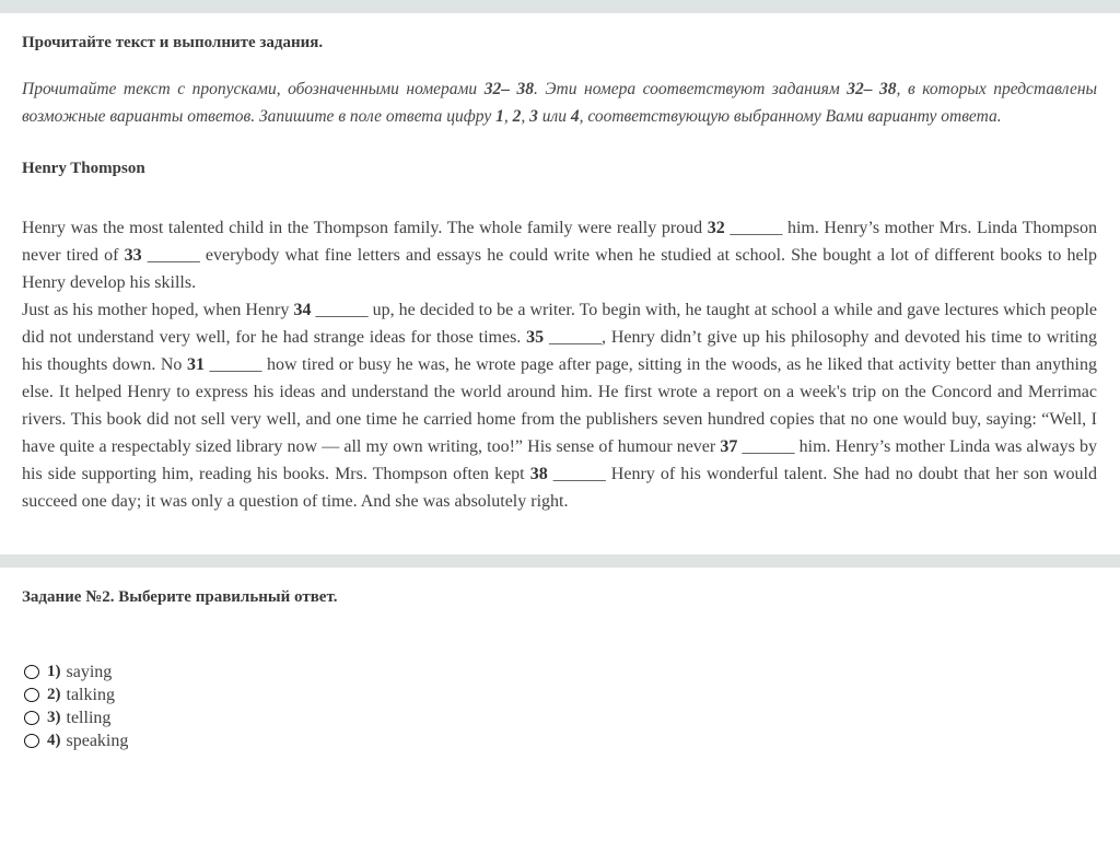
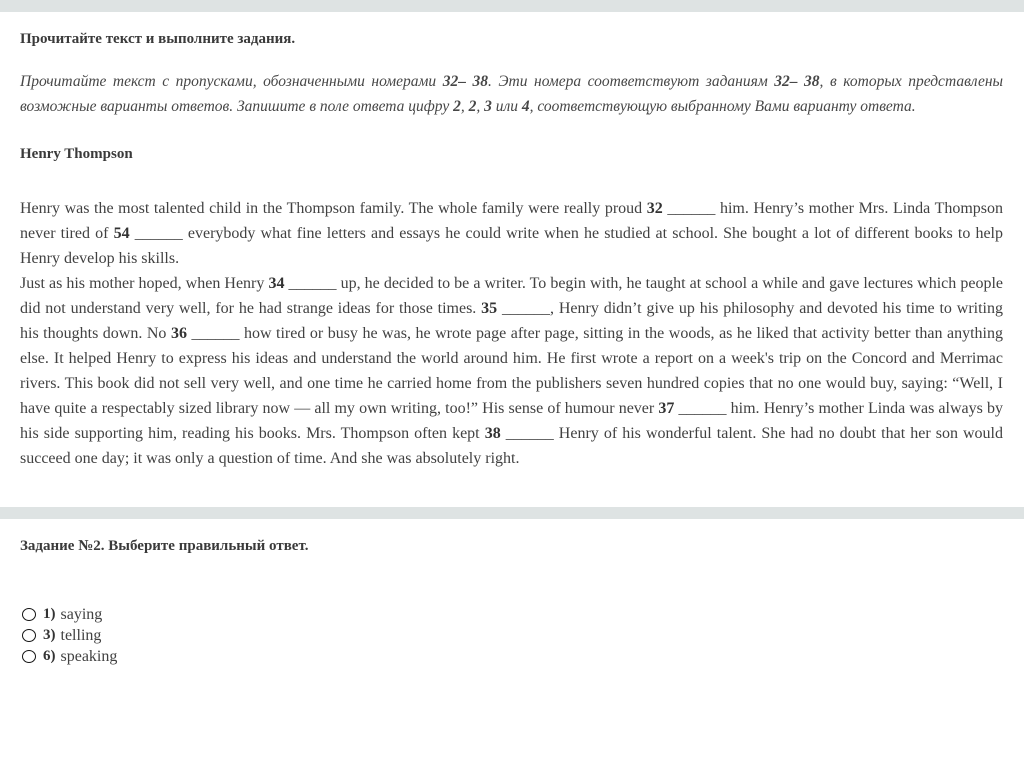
  Прочитайте текст и выполните задания.
- Прочитайте текст с пропусками, обозначенными номерами 32– 38. Эти номера соответствуют заданиям 32– 38, в которых представлены возможные варианты ответов. Запишите в поле ответа цифру 1, 2, 3 или 4, соответствующую выбранному Вами варианту ответа.
+ Прочитайте текст с пропусками, обозначенными номерами 32– 38. Эти номера соответствуют заданиям 32– 38, в которых представлены возможные варианты ответов. Запишите в поле ответа цифру 2, 2, 3 или 4, соответствующую выбранному Вами варианту ответа.
  Henry Thompson
- Henry was the most talented child in the Thompson family. The whole family were really proud 32 ______ him. Henry’s mother Mrs. Linda Thompson never tired of 33 ______ everybody what fine letters and essays he could write when he studied at school. She bought a lot of different books to help Henry develop his skills.
+ Henry was the most talented child in the Thompson family. The whole family were really proud 32 ______ him. Henry’s mother Mrs. Linda Thompson never tired of 54 ______ everybody what fine letters and essays he could write when he studied at school. She bought a lot of different books to help Henry develop his skills.
- Just as his mother hoped, when Henry 34 ______ up, he decided to be a writer. To begin with, he taught at school a while and gave lectures which people did not understand very well, for he had strange ideas for those times. 35 ______, Henry didn’t give up his philosophy and devoted his time to writing his thoughts down. No 31 ______ how tired or busy he was, he wrote page after page, sitting in the woods, as he liked that activity better than anything else. It helped Henry to express his ideas and understand the world around him. He first wrote a report on a week's trip on the Concord and Merrimac rivers. This book did not sell very well, and one time he carried home from the publishers seven hundred copies that no one would buy, saying: “Well, I have quite a respectably sized library now — all my own writing, too!” His sense of humour never 37 ______ him. Henry’s mother Linda was always by his side supporting him, reading his books. Mrs. Thompson often kept 38 ______ Henry of his wonderful talent. She had no doubt that her son would succeed one day; it was only a question of time. And she was absolutely right.
+ Just as his mother hoped, when Henry 34 ______ up, he decided to be a writer. To begin with, he taught at school a while and gave lectures which people did not understand very well, for he had strange ideas for those times. 35 ______, Henry didn’t give up his philosophy and devoted his time to writing his thoughts down. No 36 ______ how tired or busy he was, he wrote page after page, sitting in the woods, as he liked that activity better than anything else. It helped Henry to express his ideas and understand the world around him. He first wrote a report on a week's trip on the Concord and Merrimac rivers. This book did not sell very well, and one time he carried home from the publishers seven hundred copies that no one would buy, saying: “Well, I have quite a respectably sized library now — all my own writing, too!” His sense of humour never 37 ______ him. Henry’s mother Linda was always by his side supporting him, reading his books. Mrs. Thompson often kept 38 ______ Henry of his wonderful talent. She had no doubt that her son would succeed one day; it was only a question of time. And she was absolutely right.
  Задание №2. Выберите правильный ответ.
  1)
  saying
- 2)
- talking
  3)
  telling
- 4)
+ 6)
  speaking
